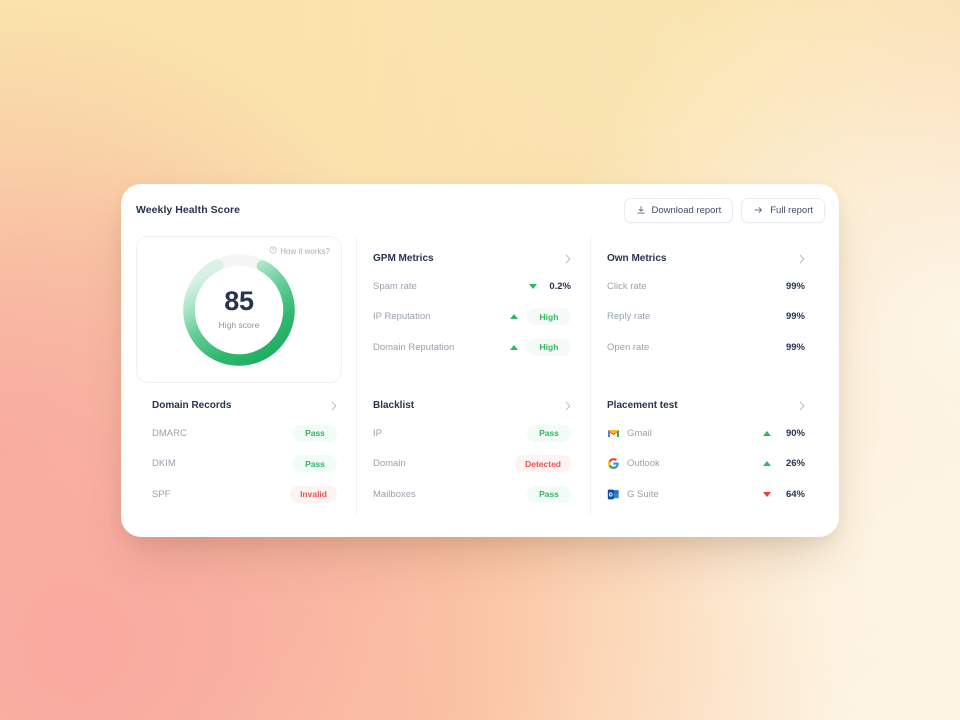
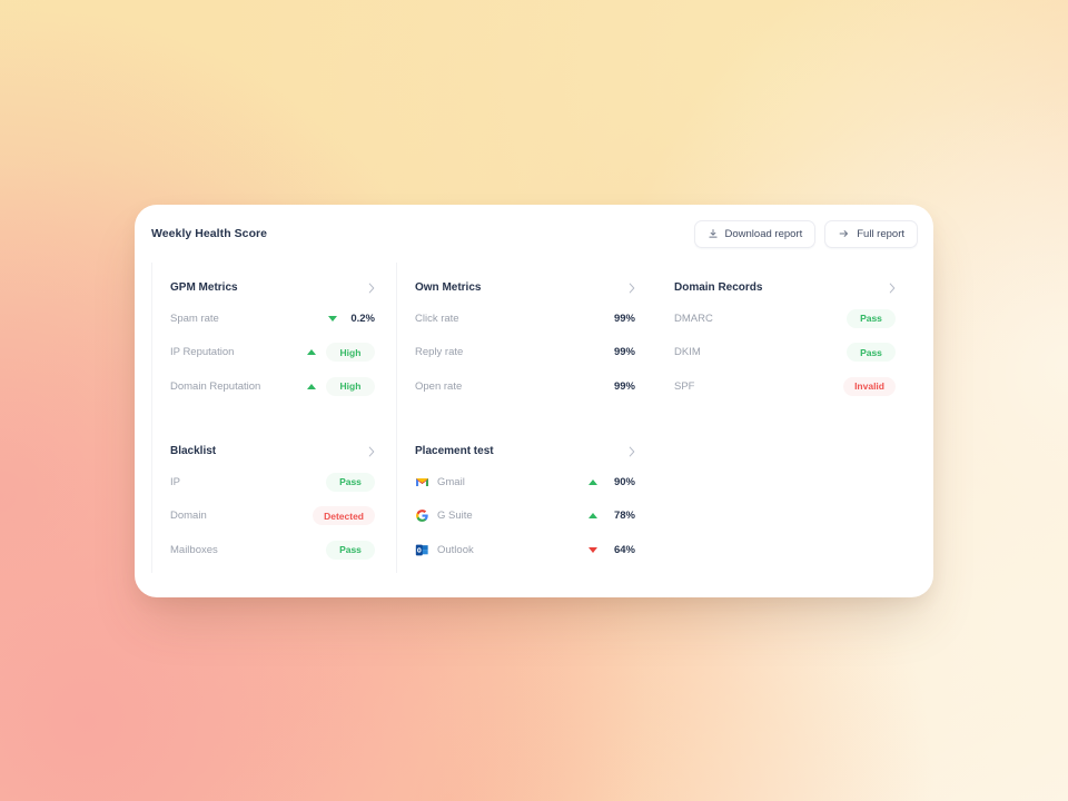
  Weekly Health Score
  Download report
  Full report
- How it works?
- 85
- High score
  GPM Metrics
  Spam rate
  0.2%
  IP Reputation
  High
  Domain Reputation
  High
  Own Metrics
  Click rate
  99%
  Reply rate
  99%
  Open rate
  99%
  Domain Records
  DMARC
  Pass
  DKIM
  Pass
  SPF
  Invalid
  Blacklist
  IP
  Pass
  Domain
  Detected
  Mailboxes
  Pass
  Placement test
  Gmail
  90%
- Outlook
+ G Suite
- 26%
+ 78%
- G Suite
+ Outlook
  64%
